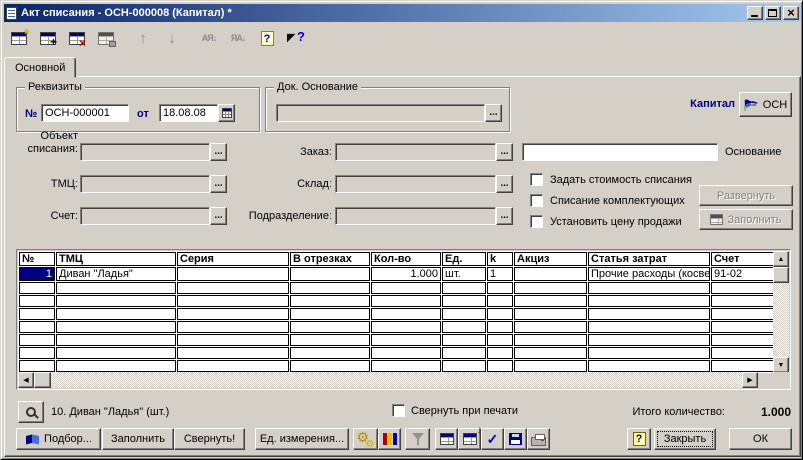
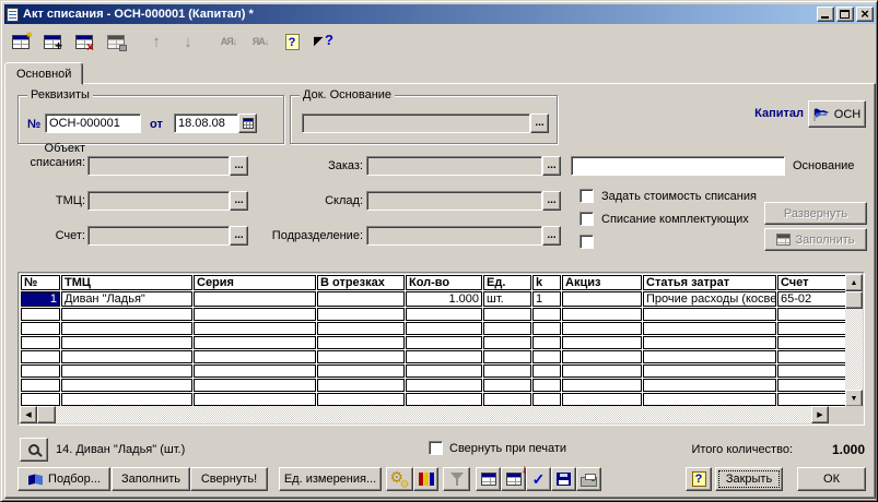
- Акт списания - ОСН-000008 (Капитал) *
+ Акт списания - ОСН-000001 (Капитал) *
  *
  +
  ×
  Основной
  Реквизиты
  №
  ОСН-000001
  от
  18.08.08
  Док. Основание
  ...
  Капитал
  ОСН
  Объект списания:
  ...
  ТМЦ:
  ...
  Счет:
  ...
  Заказ:
  ...
  Склад:
  ...
  Подразделение:
  ...
  Основание
  Задать стоимость списания
  Списание комплектующих
- Установить цену продажи
  Развернуть
  Заполнить
  №	ТМЦ	Серия	В отрезках	Кол-во	Ед.	k	Акциз	Статья затрат	Счет
- 1	Диван "Ладья"			1.000	шт.	1		Прочие расходы (косве	91-02
+ 1	Диван "Ладья"			1.000	шт.	1		Прочие расходы (косве	65-02
- 10. Диван "Ладья" (шт.)
+ 14. Диван "Ладья" (шт.)
  Свернуть при печати
  Итого количество:
  1.000
  Подбор...
  Заполнить
  Свернуть!
  Ед. измерения...
  ↓
  Закрыть
  ОК
